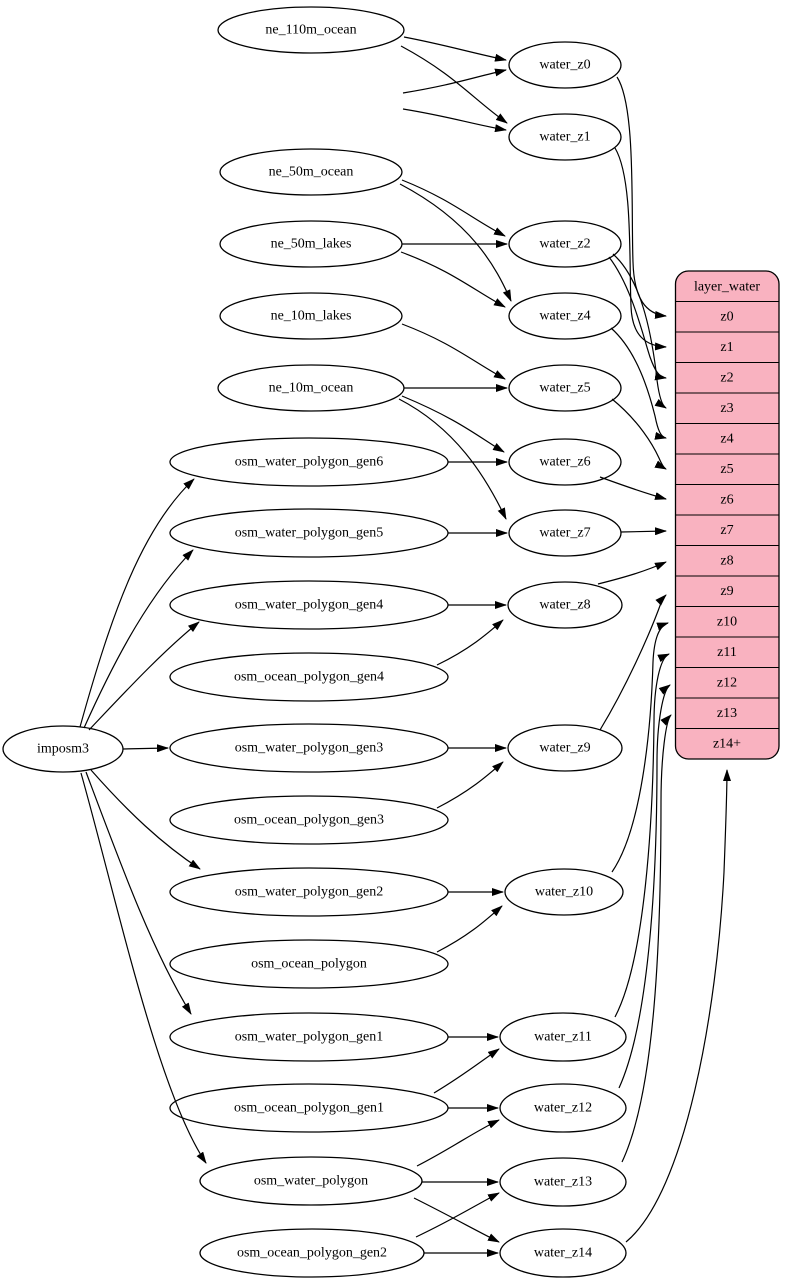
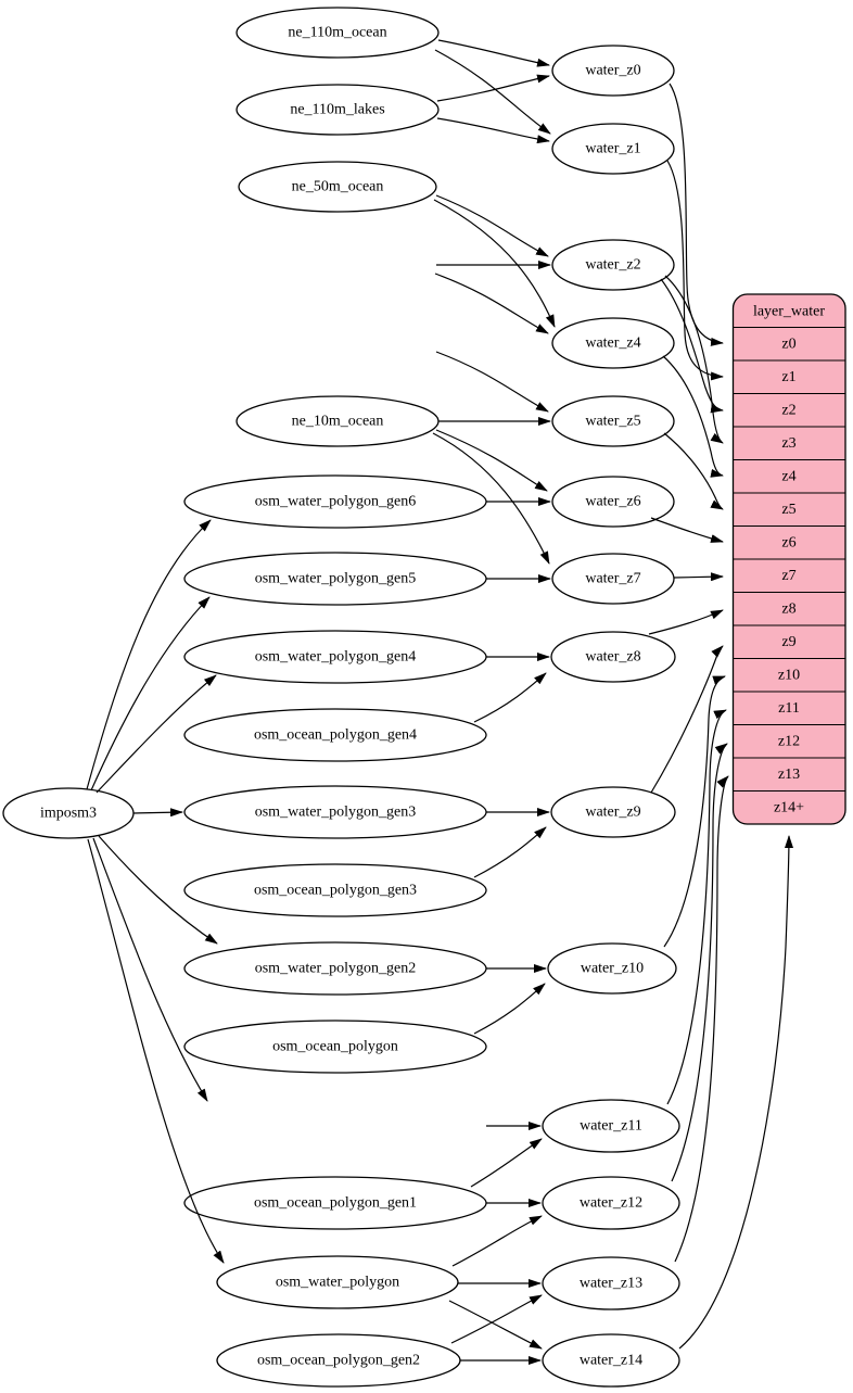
  layer_water
  z0
  z1
  z2
  z3
  z4
  z5
  z6
  z7
  z8
  z9
  z10
  z11
  z12
  z13
  z14+
  imposm3
  ne_110m_ocean
+ ne_110m_lakes
  ne_50m_ocean
- ne_50m_lakes
- ne_10m_lakes
  ne_10m_ocean
  osm_water_polygon_gen6
  osm_water_polygon_gen5
  osm_water_polygon_gen4
  osm_ocean_polygon_gen4
  osm_water_polygon_gen3
  osm_ocean_polygon_gen3
  osm_water_polygon_gen2
  osm_ocean_polygon
- osm_water_polygon_gen1
  osm_ocean_polygon_gen1
  osm_water_polygon
  osm_ocean_polygon_gen2
  water_z0
  water_z1
  water_z2
  water_z4
  water_z5
  water_z6
  water_z7
  water_z8
  water_z9
  water_z10
  water_z11
  water_z12
  water_z13
  water_z14
